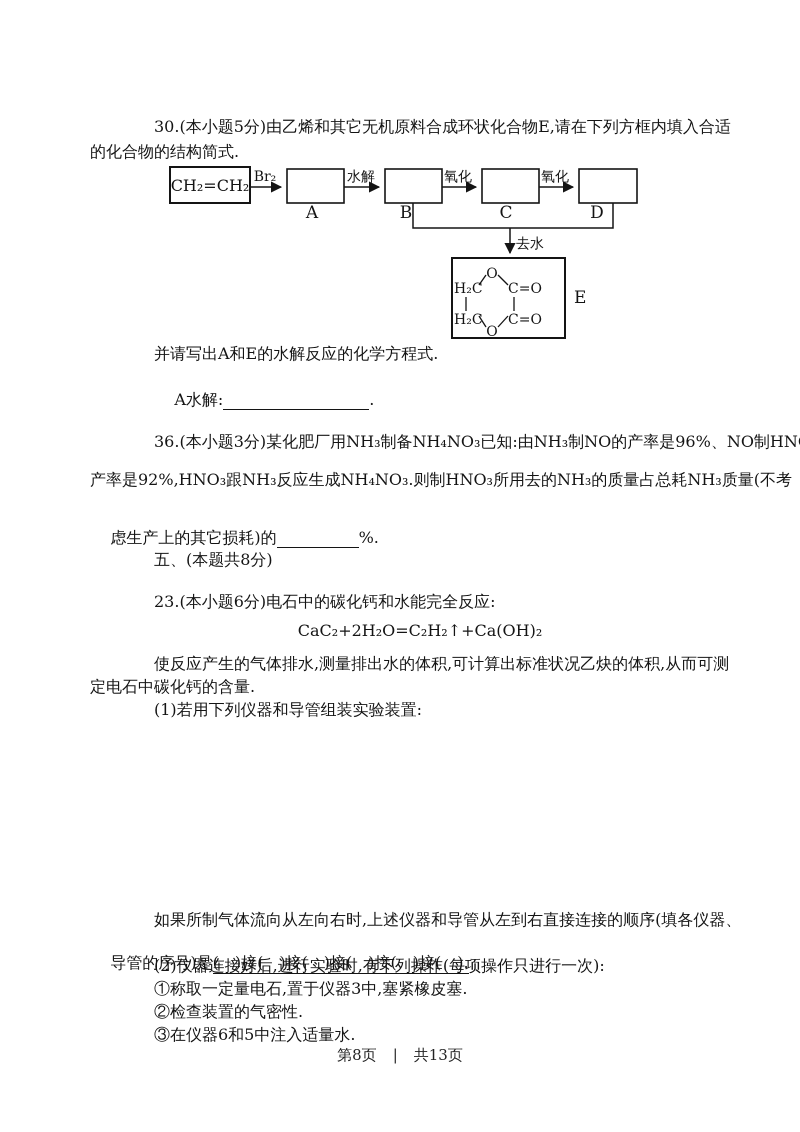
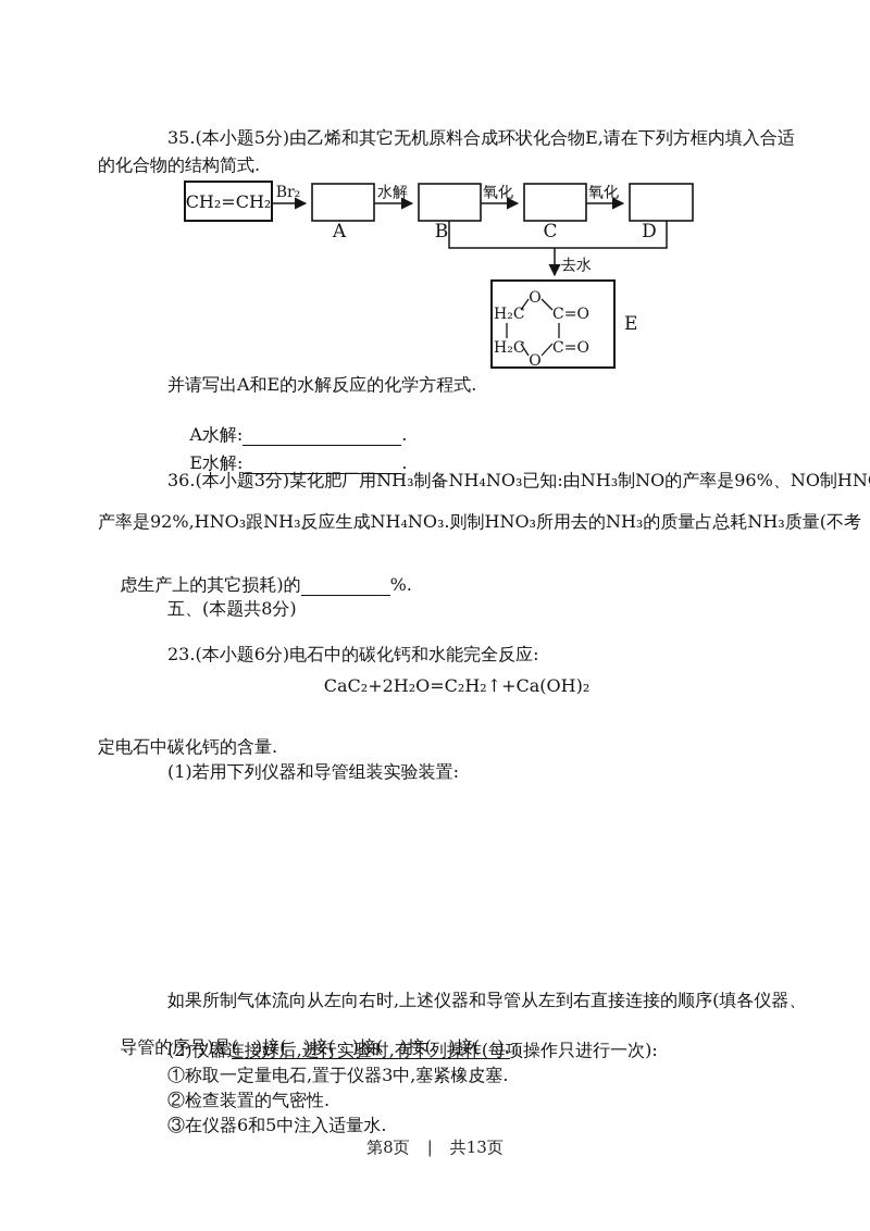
- 30.(本小题5分)由乙烯和其它无机原料合成环状化合物E,请在下列方框内填入合适
+ 35.(本小题5分)由乙烯和其它无机原料合成环状化合物E,请在下列方框内填入合适
  的化合物的结构简式.
  CH₂=CH₂
  Br₂
  水解
  氧化
  氧化
  A
  B
  C
  D
  去水
  E
  O
  H₂C
  C=O
  H₂C
  C=O
  O
  并请写出A和E的水解反应的化学方程式.
  A水解: .
+ E水解: .
  36.(本小题3分)某化肥厂用NH₃制备NH₄NO₃已知:由NH₃制NO的产率是96%、NO制HN
  产率是92%,HNO₃跟NH₃反应生成NH₄NO₃.则制HNO₃所用去的NH₃的质量占总耗NH₃质量(不考
  虑生产上的其它损耗)的 %.
  五、(本题共8分)
  23.(本小题6分)电石中的碳化钙和水能完全反应:
  CaC₂+2H₂O=C₂H₂↑+Ca(OH)₂
- 使反应产生的气体排水,测量排出水的体积,可计算出标准状况乙炔的体积,从而可测
  定电石中碳化钙的含量.
  (1)若用下列仪器和导管组装实验装置:
  如果所制气体流向从左向右时,上述仪器和导管从左到右直接连接的顺序(填各仪器、
  导管的序号)是( )接( )接( )接( )接( )接( ).
  (2)仪器连接好后,进行实验时,有下列操作(每项操作只进行一次):
  ①称取一定量电石,置于仪器3中,塞紧橡皮塞.
  ②检查装置的气密性.
  ③在仪器6和5中注入适量水.
  第8页 | 共13页
